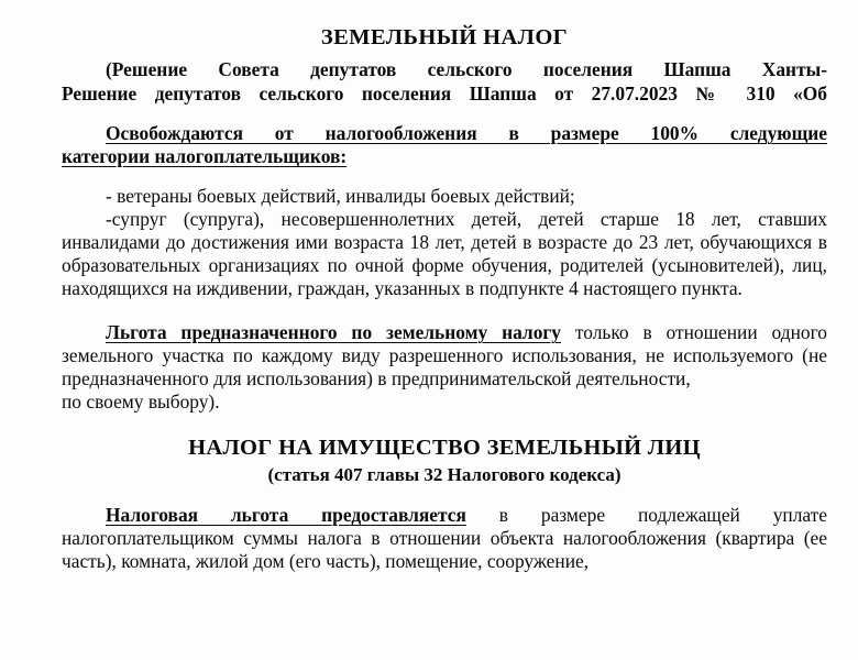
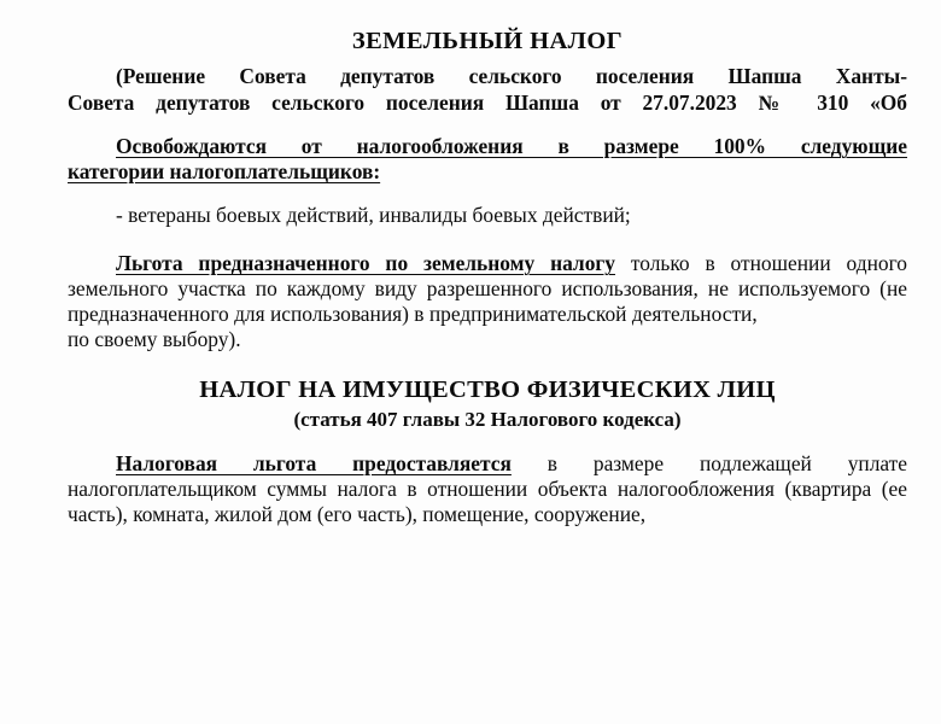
  ЗЕМЕЛЬНЫЙ НАЛОГ
  (Решение Совета депутатов сельского поселения Шапша Ханты-
- Решение депутатов сельского поселения Шапша от 27.07.2023 № 310 «Об
+ Совета депутатов сельского поселения Шапша от 27.07.2023 № 310 «Об
  Освобождаются от налогообложения в размере 100% следующие
  категории налогоплательщиков:
  - ветераны боевых действий, инвалиды боевых действий;
- -супруг (супруга), несовершеннолетних детей, детей старше 18 лет, ставших инвалидами до достижения ими возраста 18 лет, детей в возрасте до 23 лет, обучающихся в образовательных организациях по очной форме обучения, родителей (усыновителей), лиц, находящихся на иждивении, граждан, указанных в подпункте 4 настоящего пункта.
  Льгота предназначенного по земельному налогу только в отношении одного земельного участка по каждому виду разрешенного использования, не используемого (не предназначенного для использования) в предпринимательской деятельности,
  по своему выбору).
- НАЛОГ НА ИМУЩЕСТВО ЗЕМЕЛЬНЫЙ ЛИЦ
+ НАЛОГ НА ИМУЩЕСТВО ФИЗИЧЕСКИХ ЛИЦ
  (статья 407 главы 32 Налогового кодекса)
  Налоговая льгота предоставляется в размере подлежащей уплате налогоплательщиком суммы налога в отношении объекта налогообложения (квартира (ее часть), комната, жилой дом (его часть), помещение, сооружение,
